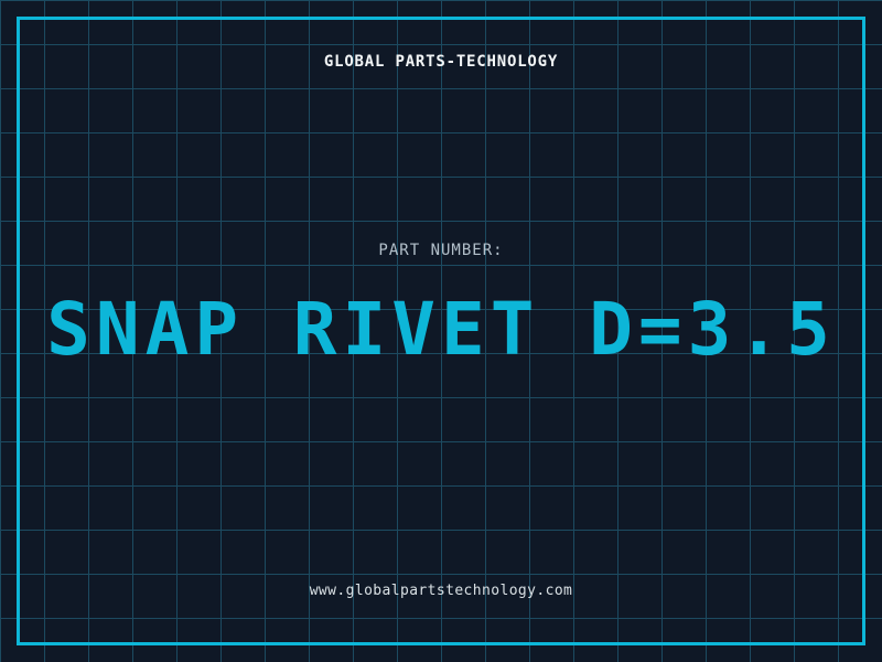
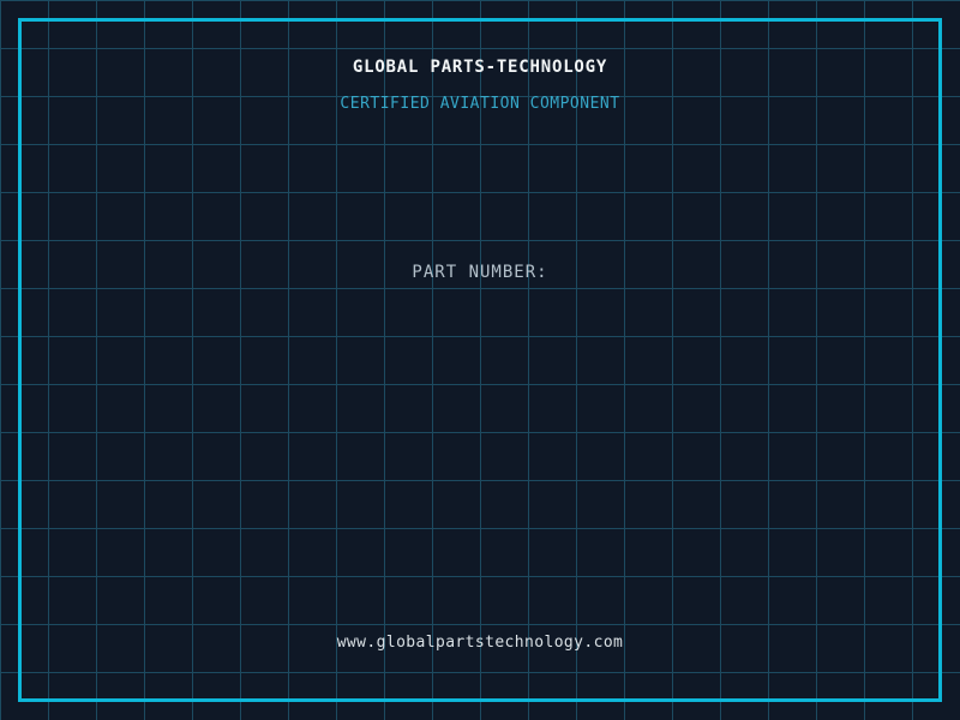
  GLOBAL PARTS-TECHNOLOGY
+ CERTIFIED AVIATION COMPONENT
  PART NUMBER:
- SNAP RIVET D=3.5
  www.globalpartstechnology.com
